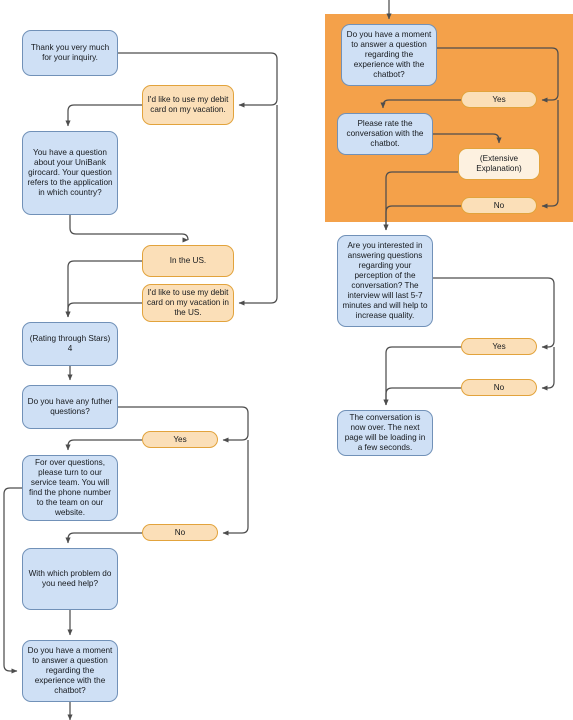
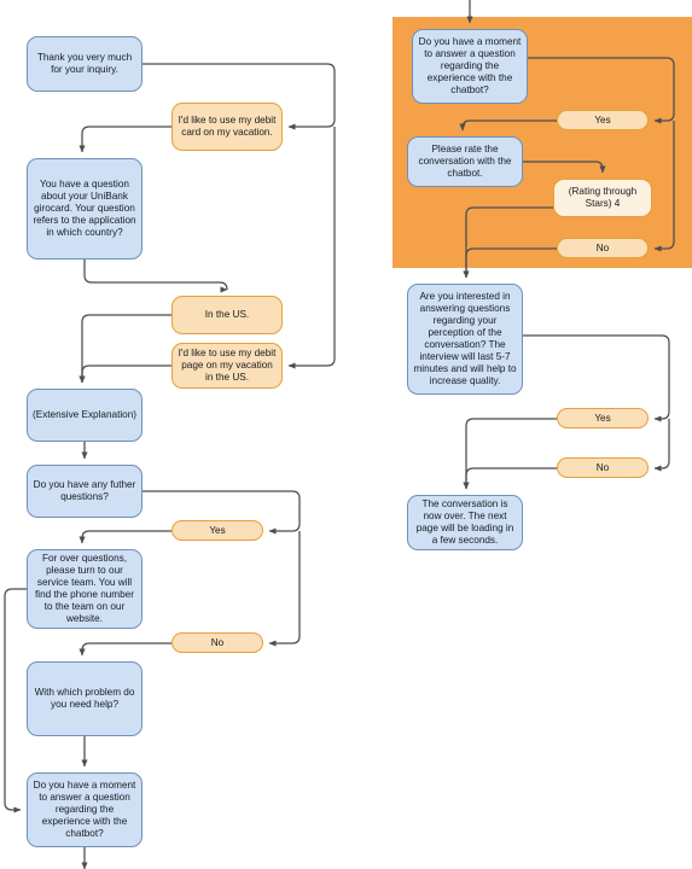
  Thank you very much for your inquiry.
  I'd like to use my debit card on my vacation.
  You have a question about your UniBank girocard. Your question refers to the application in which country?
  In the US.
- I'd like to use my debit card on my vacation in the US.
+ I'd like to use my debit page on my vacation in the US.
- (Rating through Stars) 4
+ (Extensive Explanation)
  Do you have any futher questions?
  Yes
  For over questions, please turn to our service team. You will find the phone number to the team on our website.
  No
  With which problem do you need help?
  Do you have a moment to answer a question regarding the experience with the chatbot?
  Do you have a moment to answer a question regarding the experience with the chatbot?
  Yes
  Please rate the conversation with the chatbot.
- (Extensive Explanation)
+ (Rating through Stars) 4
  No
  Are you interested in answering questions regarding your perception of the conversation? The interview will last 5-7 minutes and will help to increase quality.
  Yes
  No
  The conversation is now over. The next page will be loading in a few seconds.
